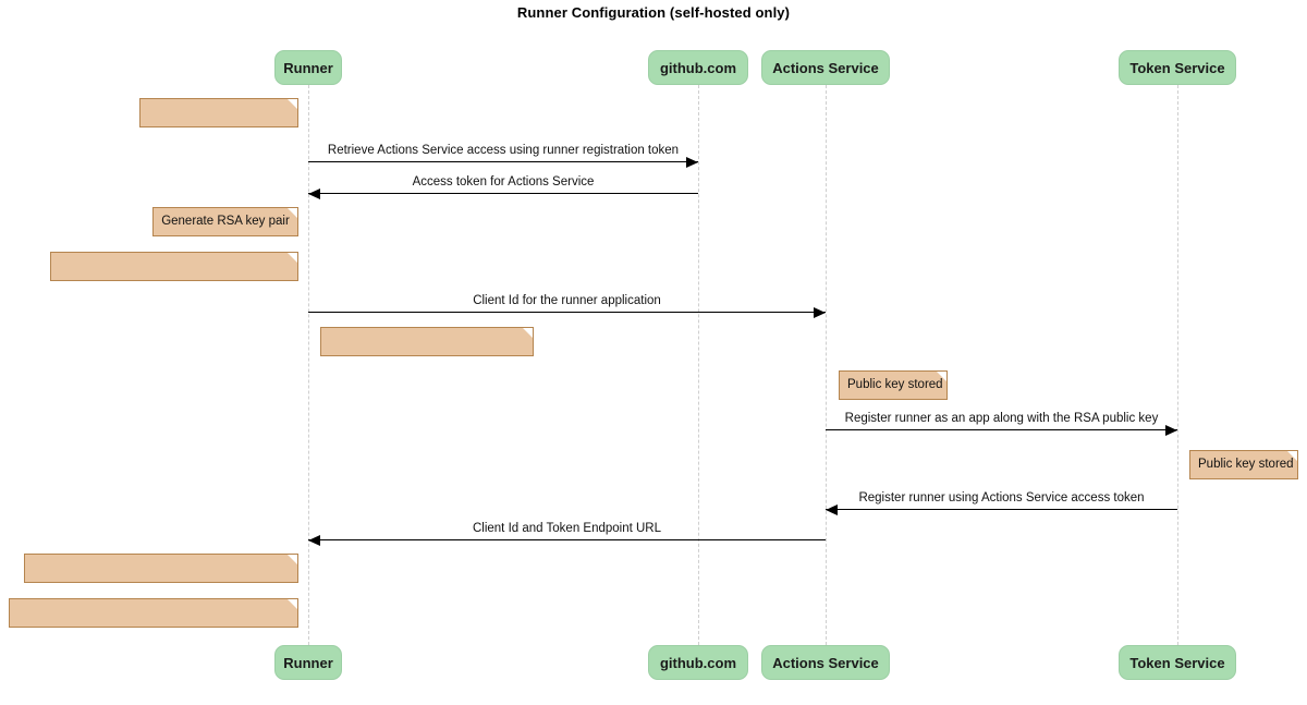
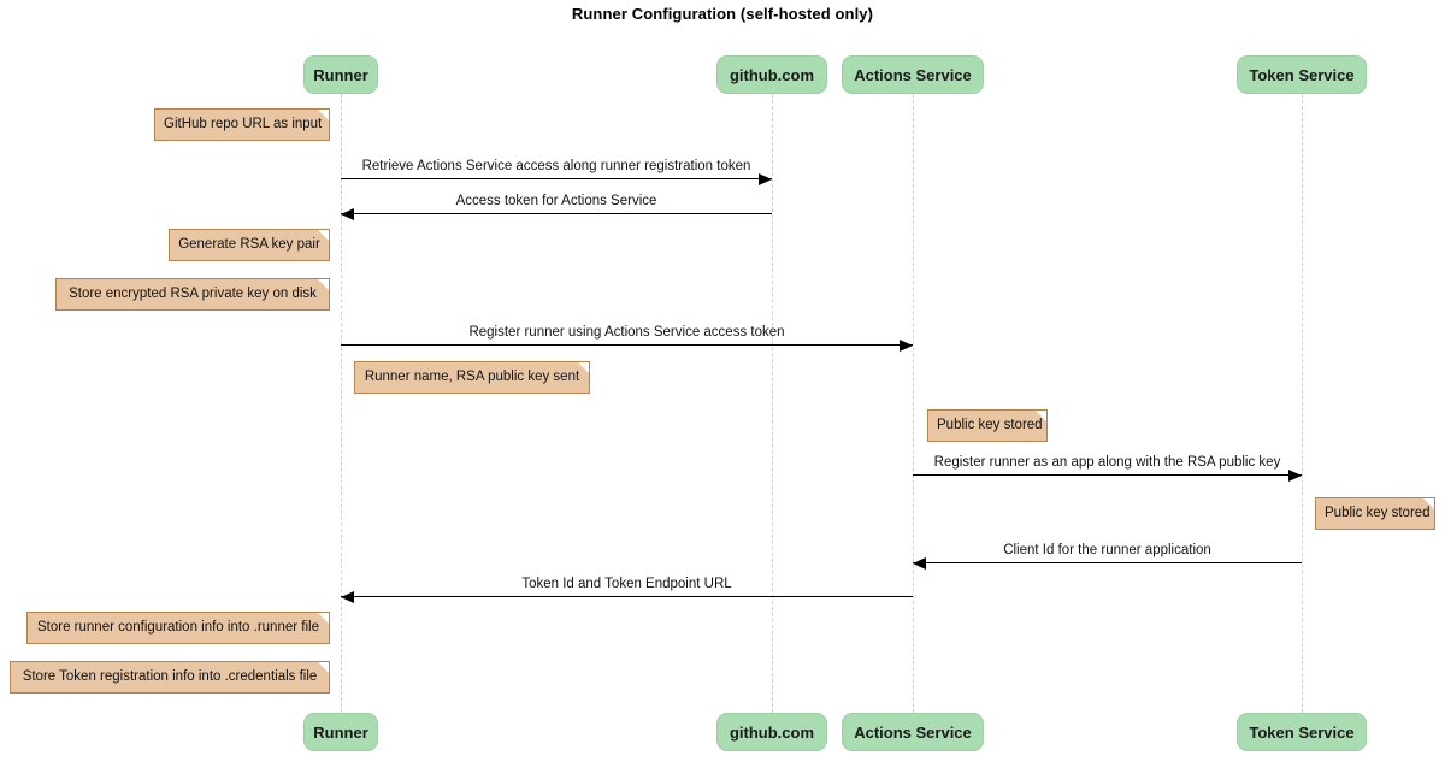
  Runner Configuration (self-hosted only)
  Runner
  github.com
  Actions Service
  Token Service
- Retrieve Actions Service access using runner registration token
+ Retrieve Actions Service access along runner registration token
  Access token for Actions Service
- Client Id for the runner application
+ Register runner using Actions Service access token
  Register runner as an app along with the RSA public key
- Register runner using Actions Service access token
+ Client Id for the runner application
- Client Id and Token Endpoint URL
+ Token Id and Token Endpoint URL
+ GitHub repo URL as input
  Generate RSA key pair
+ Store encrypted RSA private key on disk
+ Runner name, RSA public key sent
  Public key stored
  Public key stored
+ Store runner configuration info into .runner file
+ Store Token registration info into .credentials file
  Runner
  github.com
  Actions Service
  Token Service
